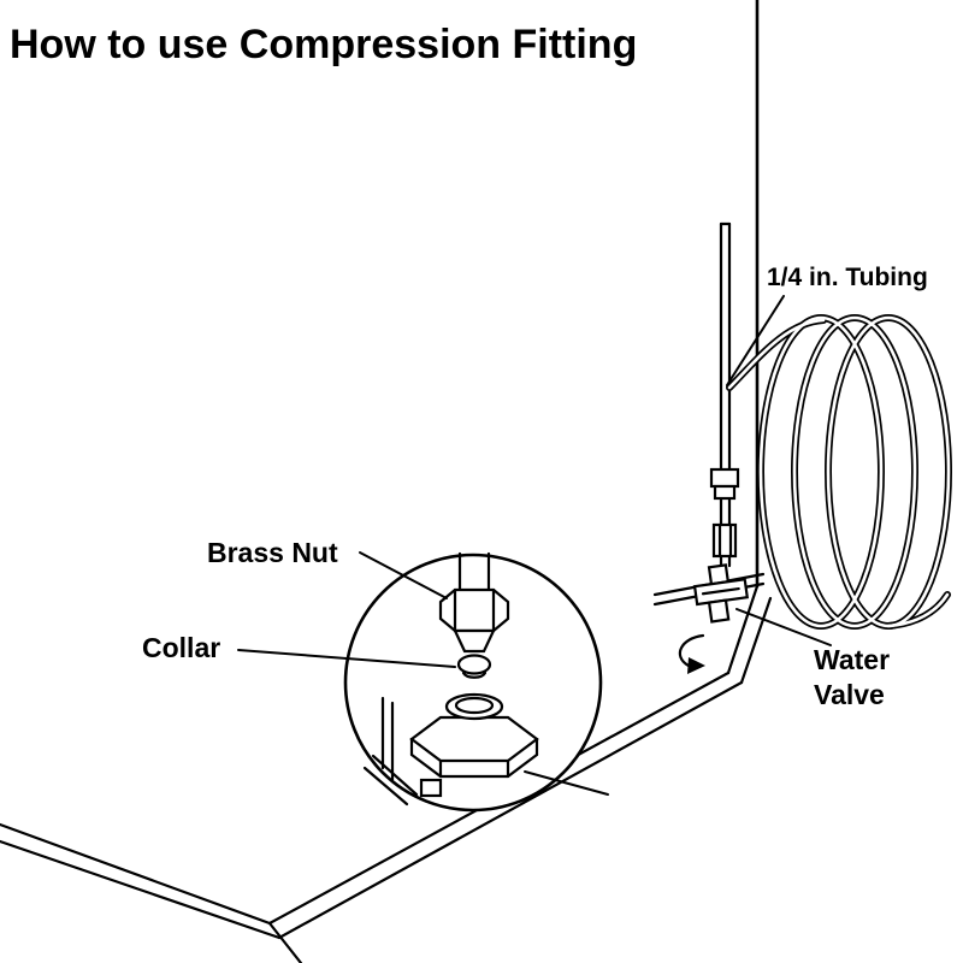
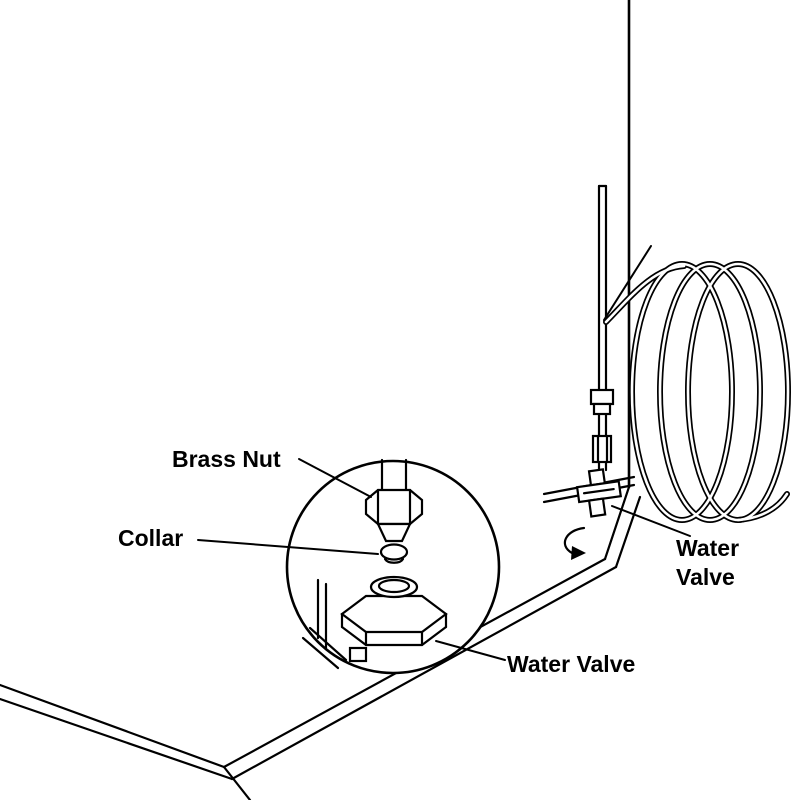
- How to use Compression Fitting
- 1/4 in. Tubing
  Brass Nut
  Collar
  Water
  Valve
+ Water Valve
